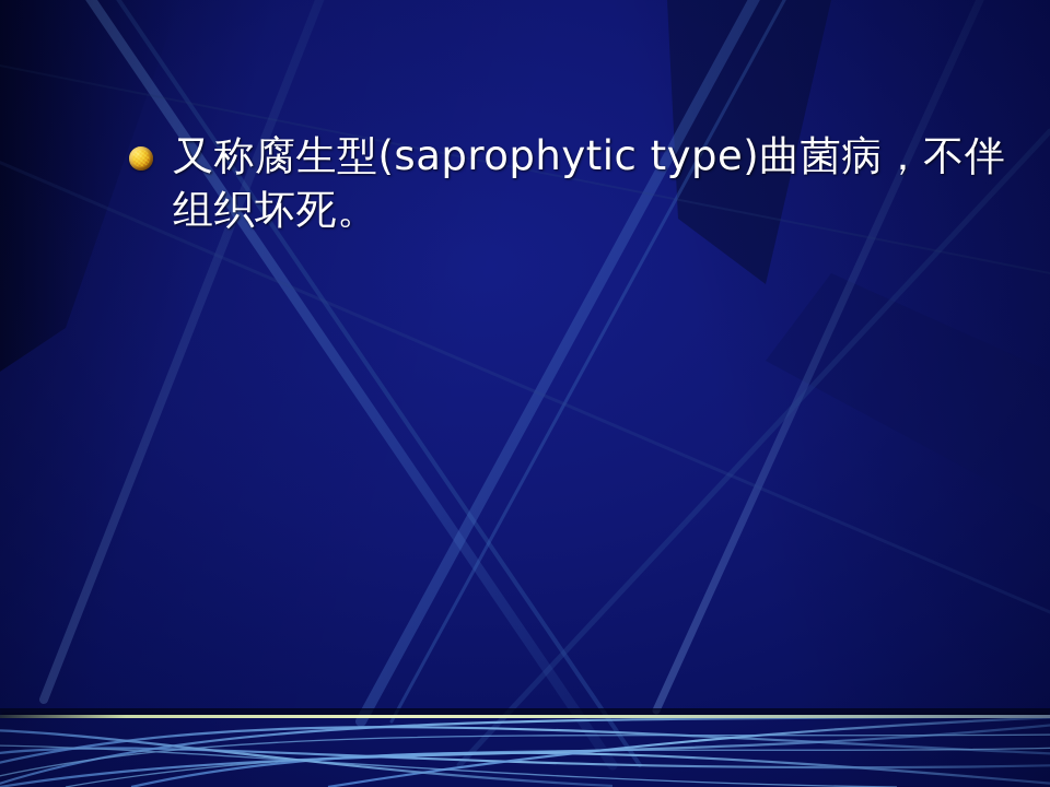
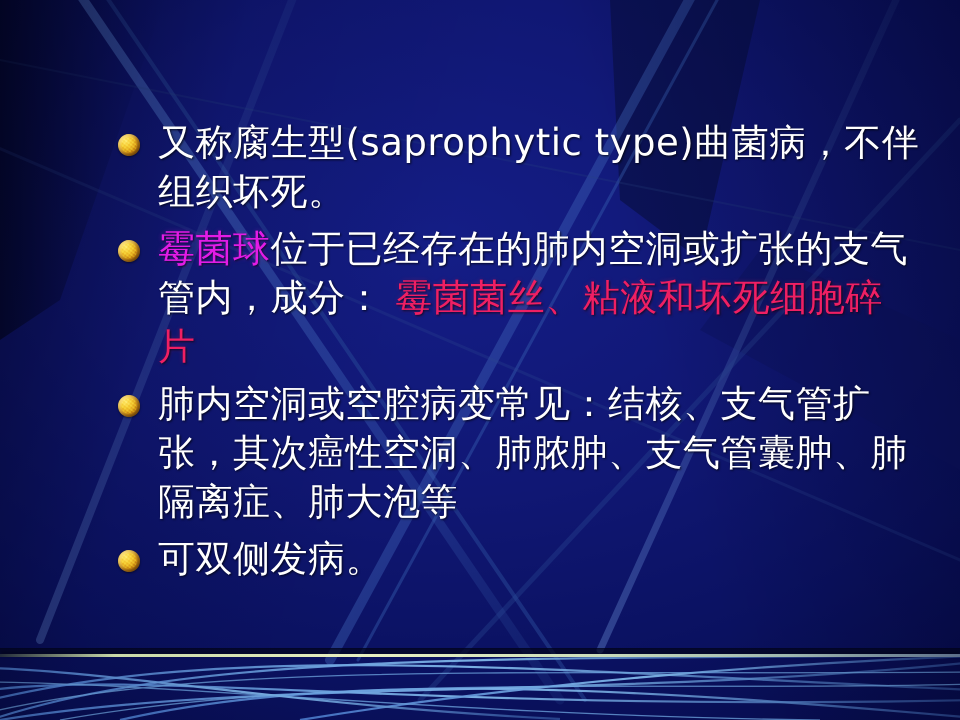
  又称腐生型(saprophytic type)曲菌病，不伴组织坏死。
+ 霉菌球位于已经存在的肺内空洞或扩张的支气管内，成分： 霉菌菌丝、粘液和坏死细胞碎片
+ 肺内空洞或空腔病变常见：结核、支气管扩张，其次癌性空洞、肺脓肿、支气管囊肿、肺隔离症、肺大泡等
+ 可双侧发病。
